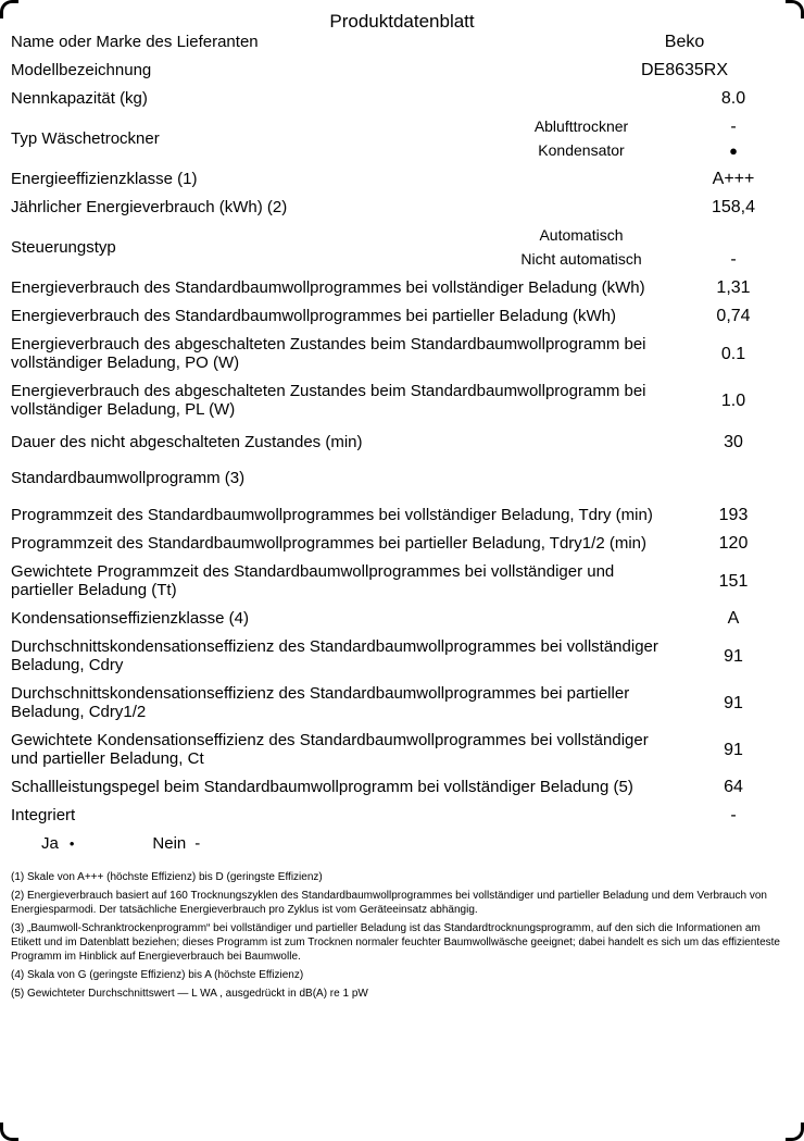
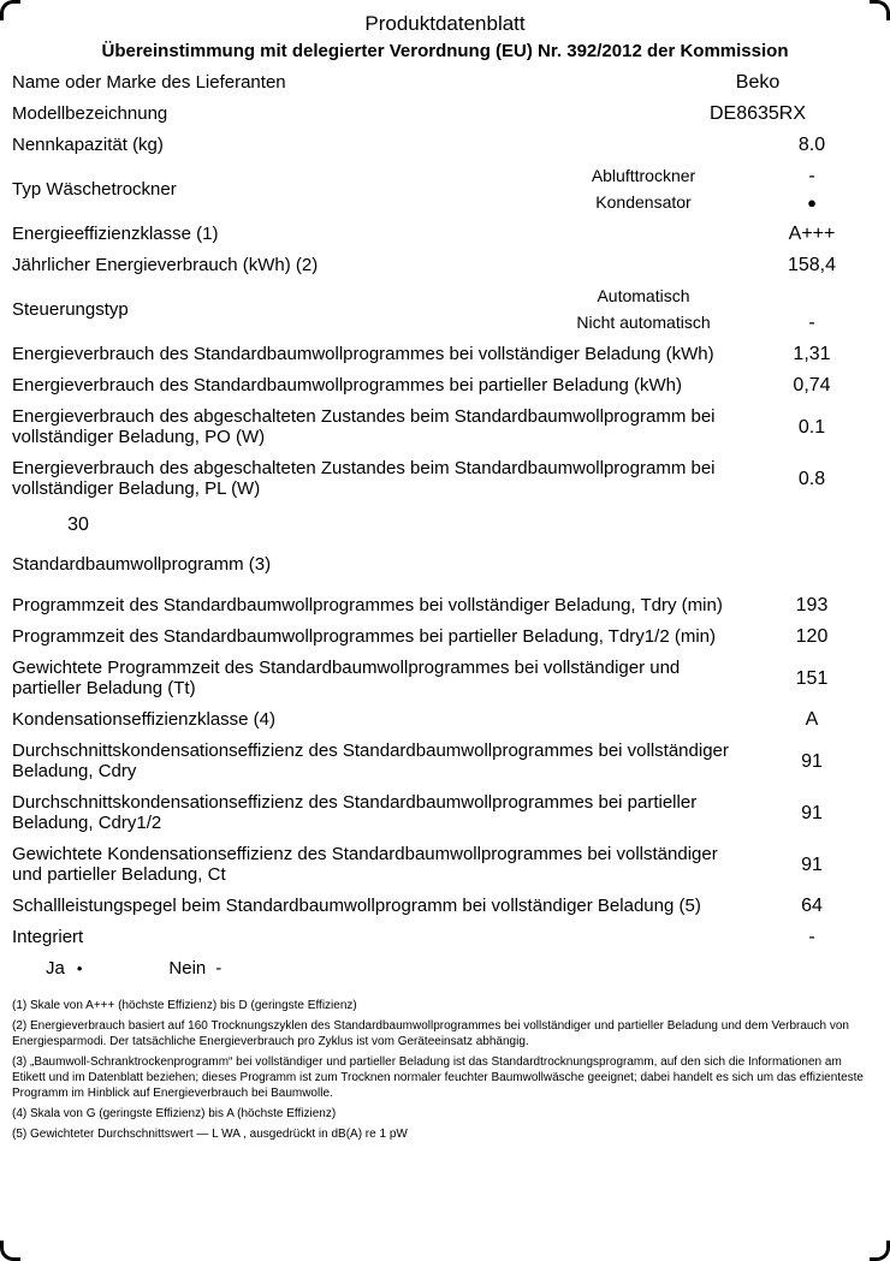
  Produktdatenblatt
+ Übereinstimmung mit delegierter Verordnung (EU) Nr. 392/2012 der Kommission
  Name oder Marke des Lieferanten
  Beko
  Modellbezeichnung
  DE8635RX
  Nennkapazität (kg)
  8.0
  Typ Wäschetrockner
  Ablufttrockner
  -
  Kondensator
  ●
  Energieeffizienzklasse (1)
  A+++
  Jährlicher Energieverbrauch (kWh) (2)
  158,4
  Steuerungstyp
  Automatisch
  Nicht automatisch
  -
  Energieverbrauch des Standardbaumwollprogrammes bei vollständiger Beladung (kWh)
  1,31
  Energieverbrauch des Standardbaumwollprogrammes bei partieller Beladung (kWh)
  0,74
  Energieverbrauch des abgeschalteten Zustandes beim Standardbaumwollprogramm bei vollständiger Beladung, PO (W)
  0.1
  Energieverbrauch des abgeschalteten Zustandes beim Standardbaumwollprogramm bei vollständiger Beladung, PL (W)
- 1.0
+ 0.8
- Dauer des nicht abgeschalteten Zustandes (min)
  30
  Standardbaumwollprogramm (3)
  Programmzeit des Standardbaumwollprogrammes bei vollständiger Beladung, Tdry (min)
  193
  Programmzeit des Standardbaumwollprogrammes bei partieller Beladung, Tdry1/2 (min)
  120
  Gewichtete Programmzeit des Standardbaumwollprogrammes bei vollständiger und partieller Beladung (Tt)
  151
  Kondensationseffizienzklasse (4)
  A
  Durchschnittskondensationseffizienz des Standardbaumwollprogrammes bei vollständiger Beladung, Cdry
  91
  Durchschnittskondensationseffizienz des Standardbaumwollprogrammes bei partieller Beladung, Cdry1/2
  91
  Gewichtete Kondensationseffizienz des Standardbaumwollprogrammes bei vollständiger und partieller Beladung, Ct
  91
  Schallleistungspegel beim Standardbaumwollprogramm bei vollständiger Beladung (5)
  64
  Integriert
  -
  Ja
  •
  Nein
  -
  (1) Skale von A+++ (höchste Effizienz) bis D (geringste Effizienz)
  (2) Energieverbrauch basiert auf 160 Trocknungszyklen des Standardbaumwollprogrammes bei vollständiger und partieller Beladung und dem Verbrauch von Energiesparmodi. Der tatsächliche Energieverbrauch pro Zyklus ist vom Geräteeinsatz abhängig.
  (3) „Baumwoll-Schranktrockenprogramm“ bei vollständiger und partieller Beladung ist das Standardtrocknungsprogramm, auf den sich die Informationen am Etikett und im Datenblatt beziehen; dieses Programm ist zum Trocknen normaler feuchter Baumwollwäsche geeignet; dabei handelt es sich um das effizienteste Programm im Hinblick auf Energieverbrauch bei Baumwolle.
  (4) Skala von G (geringste Effizienz) bis A (höchste Effizienz)
  (5) Gewichteter Durchschnittswert — L WA , ausgedrückt in dB(A) re 1 pW
